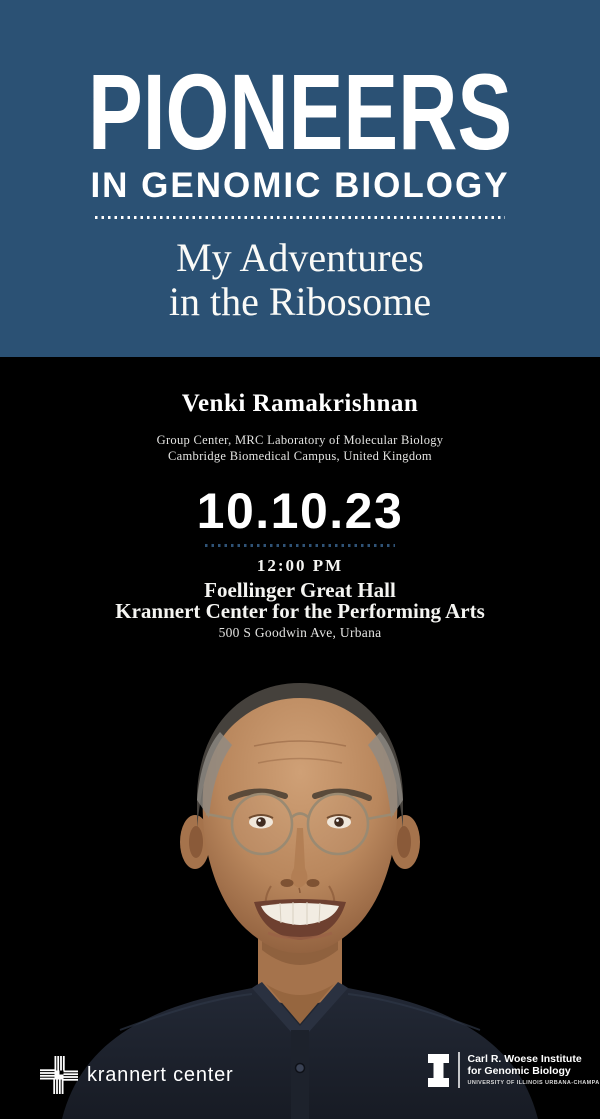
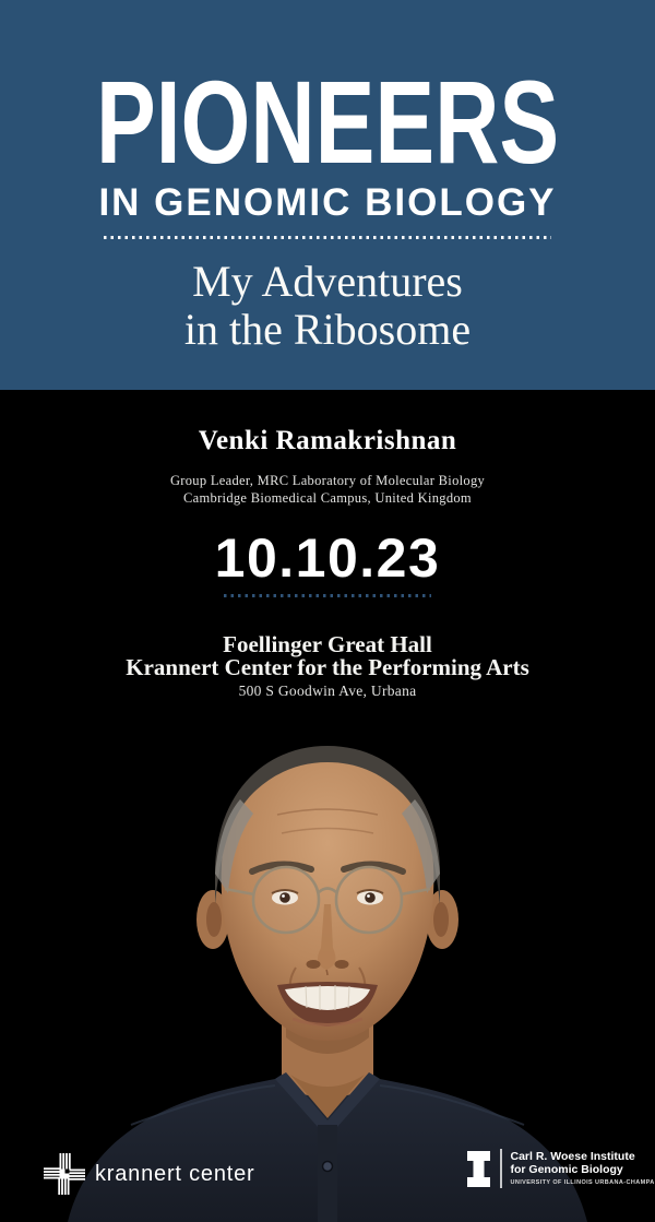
  PIONEERS
  IN GENOMIC BIOLOGY
  My Adventures
  in the Ribosome
  Venki Ramakrishnan
- Group Center, MRC Laboratory of Molecular Biology
+ Group Leader, MRC Laboratory of Molecular Biology
  Cambridge Biomedical Campus, United Kingdom
  10.10.23
- 12:00 PM
  Foellinger Great Hall
  Krannert Center for the Performing Arts
  500 S Goodwin Ave, Urbana
  krannert center
  Carl R. Woese Institute
  for Genomic Biology
